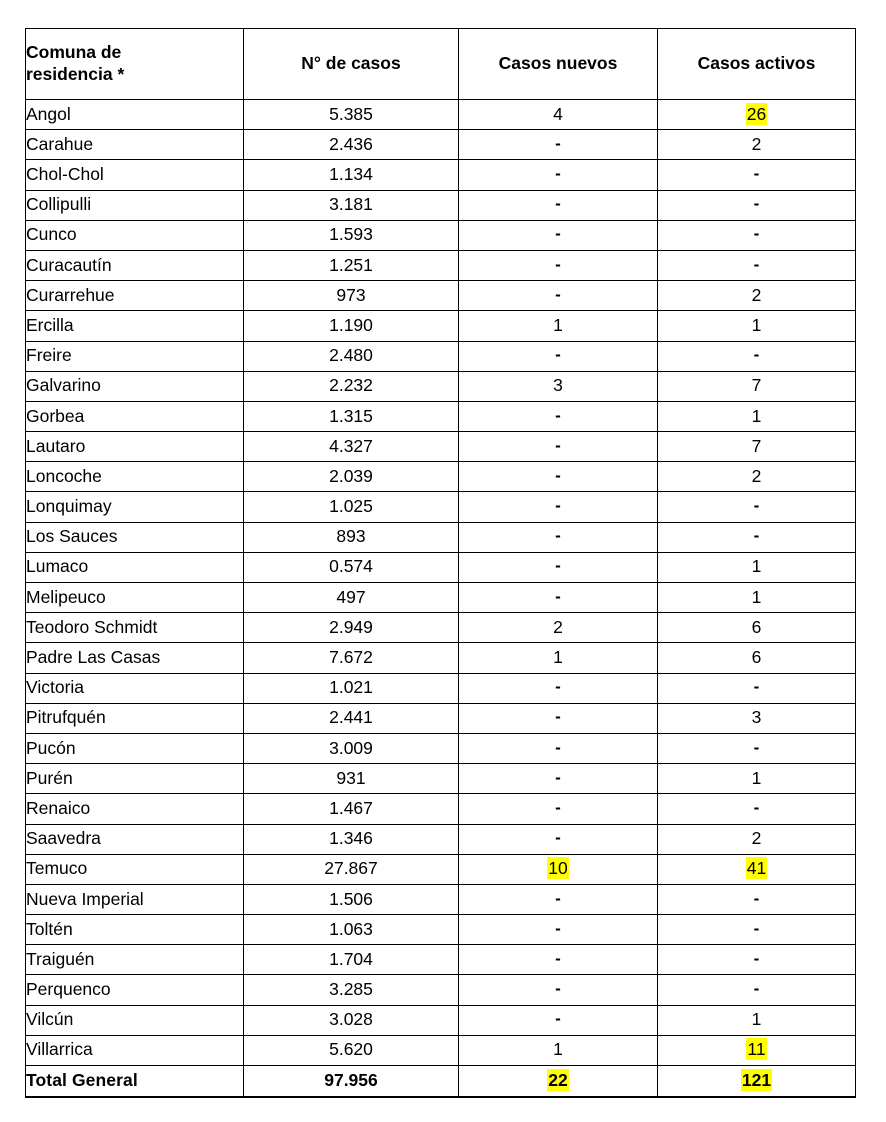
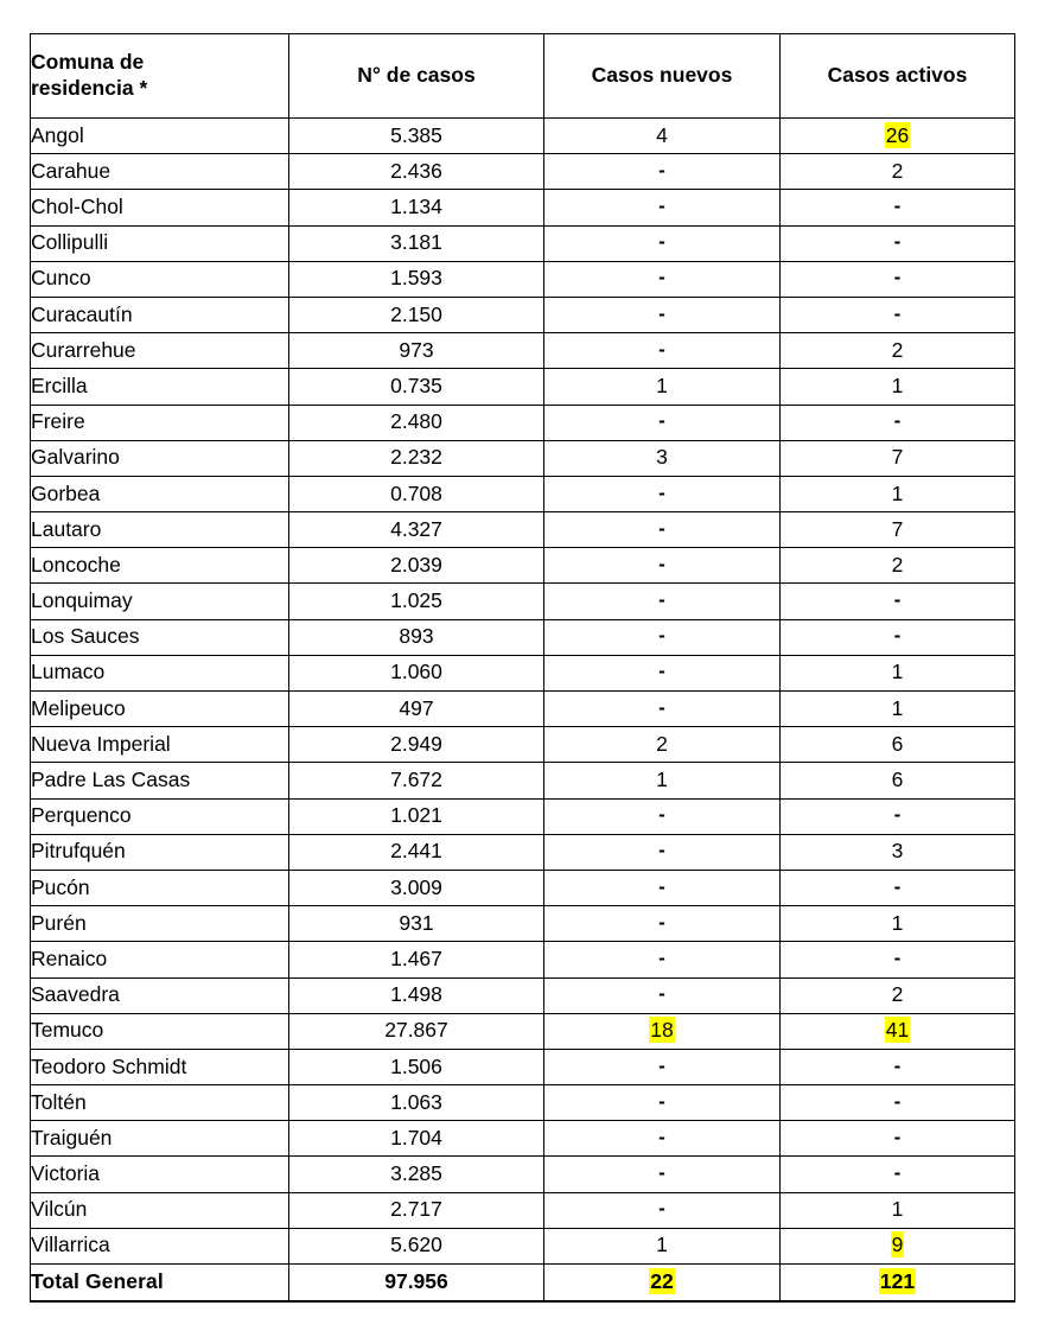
  Comuna de residencia *	N° de casos	Casos nuevos	Casos activos
  Angol	5.385	4	26
  Carahue	2.436	-	2
  Chol-Chol	1.134	-	-
  Collipulli	3.181	-	-
  Cunco	1.593	-	-
- Curacautín	1.251	-	-
+ Curacautín	2.150	-	-
  Curarrehue	973	-	2
- Ercilla	1.190	1	1
+ Ercilla	0.735	1	1
  Freire	2.480	-	-
  Galvarino	2.232	3	7
- Gorbea	1.315	-	1
+ Gorbea	0.708	-	1
  Lautaro	4.327	-	7
  Loncoche	2.039	-	2
  Lonquimay	1.025	-	-
  Los Sauces	893	-	-
- Lumaco	0.574	-	1
+ Lumaco	1.060	-	1
  Melipeuco	497	-	1
- Teodoro Schmidt	2.949	2	6
+ Nueva Imperial	2.949	2	6
  Padre Las Casas	7.672	1	6
- Victoria	1.021	-	-
+ Perquenco	1.021	-	-
  Pitrufquén	2.441	-	3
  Pucón	3.009	-	-
  Purén	931	-	1
  Renaico	1.467	-	-
- Saavedra	1.346	-	2
+ Saavedra	1.498	-	2
- Temuco	27.867	10	41
+ Temuco	27.867	18	41
- Nueva Imperial	1.506	-	-
+ Teodoro Schmidt	1.506	-	-
  Toltén	1.063	-	-
  Traiguén	1.704	-	-
- Perquenco	3.285	-	-
+ Victoria	3.285	-	-
- Vilcún	3.028	-	1
+ Vilcún	2.717	-	1
- Villarrica	5.620	1	11
+ Villarrica	5.620	1	9
  Total General	97.956	22	121
